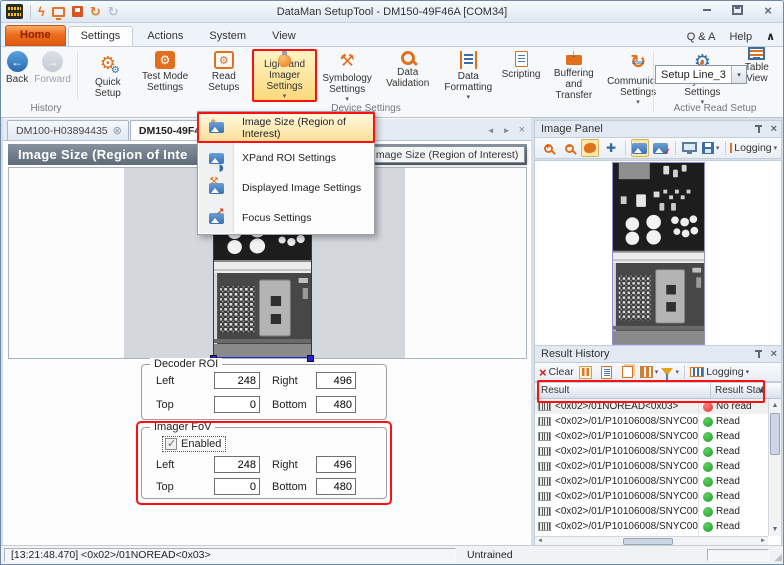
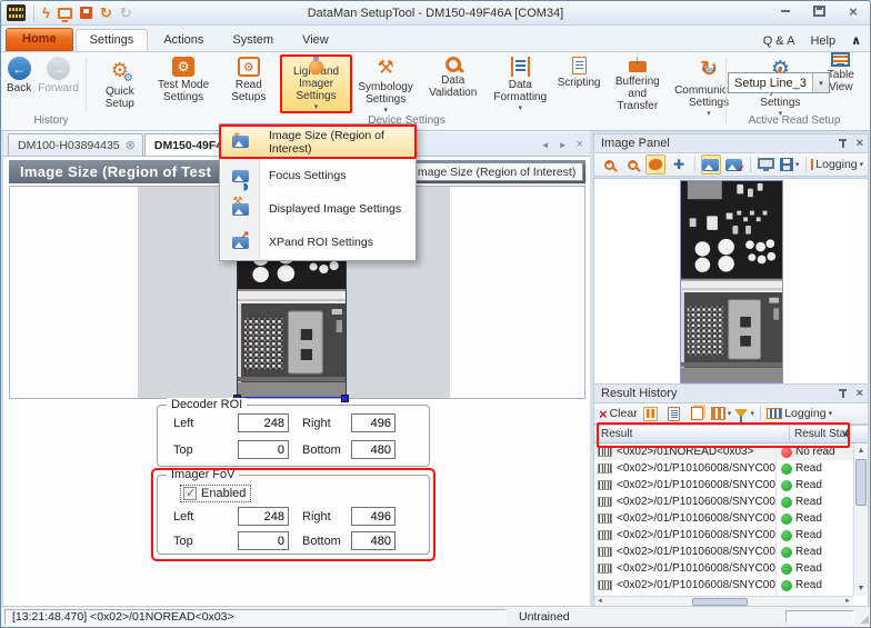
  ϟ
  ↻
  ↻
  DataMan SetupTool - DM150-49F46A [COM34]
  ×
  Home
  Settings
  Actions
  System
  View
  Q & A
  Help
  ∧
  ←
  Back
  →
  Forward
  Quick Setup
  Test Mode Settings
  Read Setups
  Lig and Imager Settings
  Symbology Settings
  Data Validation
  Data Formatting
  Scripting
  Buffering and Transfer
  Table View
  History
  Device Settings
  Active Read Setup
  Setup Line_3
  DM100-H03894435
  ⊗
  DM150-49F
  ◄
  ►
  ×
- Image Size (Region of Inte
+ Image Size (Region of Test
  Decoder ROI
  Left
  248
  Right
  496
  Top
  0
  Bottom
  480
  Imager FoV
  Enabled
  Left
  248
  Right
  496
  Top
  0
  Bottom
  480
  Image Panel
  ×
  +
  −
  ✚
  Logging
  Result History
  ×
  ×
  Clear
  Logging
  Result
  Result Stat
  <0x02>/01NOREAD<0x03>
  No read
  <0x02>/01/P10106008/SNYC00
  Read
  <0x02>/01/P10106008/SNYC00
  Read
  <0x02>/01/P10106008/SNYC00
  Read
  <0x02>/01/P10106008/SNYC00
  Read
  <0x02>/01/P10106008/SNYC00
  Read
  <0x02>/01/P10106008/SNYC00
  Read
  <0x02>/01/P10106008/SNYC00
  Read
  <0x02>/01/P10106008/SNYC00
  Read
  [13:21:48.470] <0x02>/01NOREAD<0x03>
  Untrained
  ◢
  Image Size (Region of Interest)
- XPand ROI Settings
+ Focus Settings
  Displayed Image Settings
- Focus Settings
+ XPand ROI Settings
  mage Size (Region of Interest)
